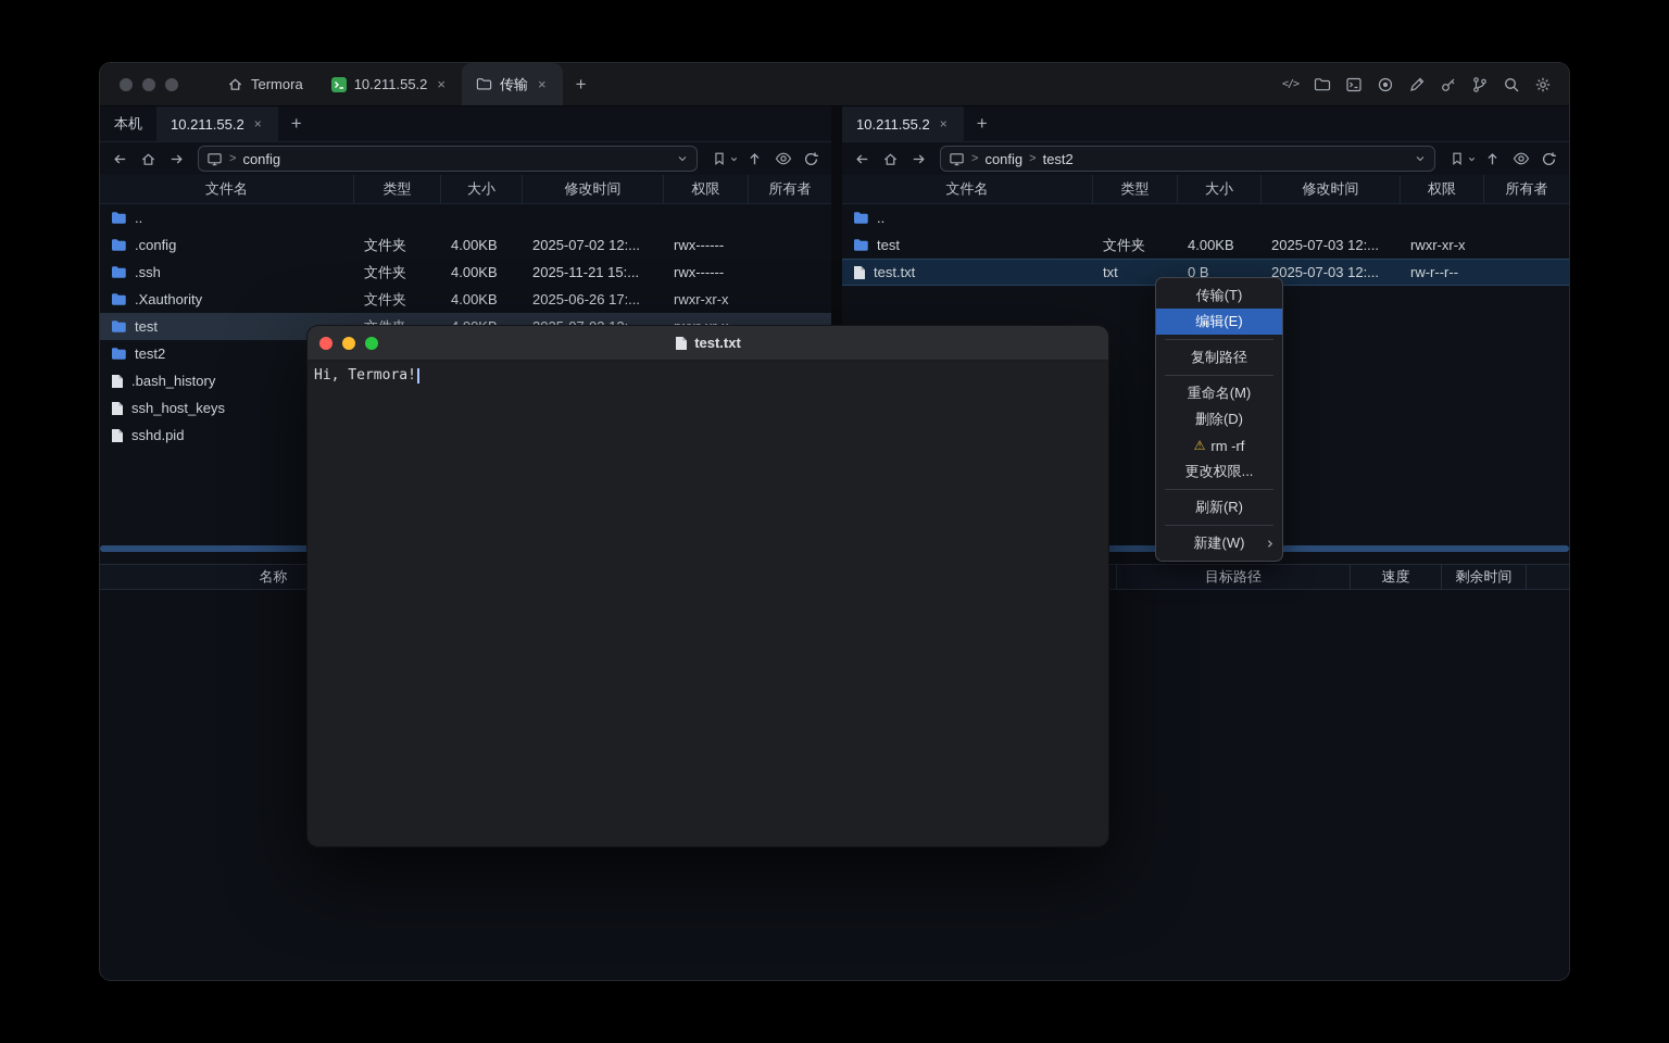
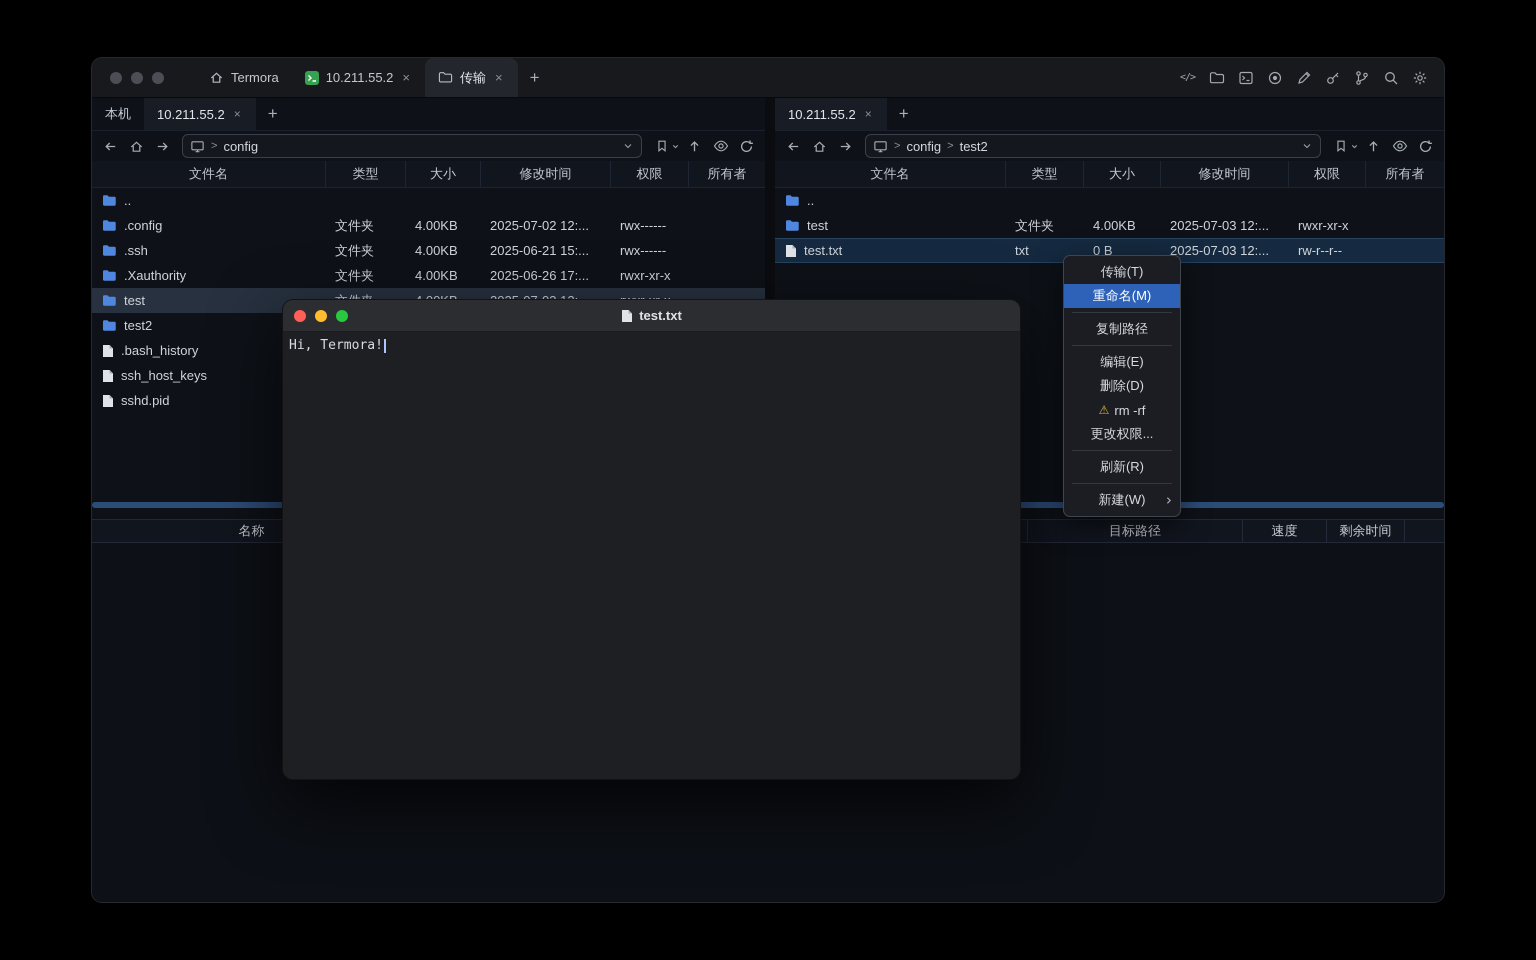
  Termora
  10.211.55.2
  ×
  传输
  ×
  +
  </>
  本机
  10.211.55.2
  ×
  +
  >
  config
  文件名
  类型
  大小
  修改时间
  权限
  所有者
  ..
  .config
  文件夹
  4.00KB
  2025-07-02 12:...
  rwx------
  .ssh
  文件夹
  4.00KB
- 2025-11-21 15:...
+ 2025-06-21 15:...
  rwx------
  .Xauthority
  文件夹
  4.00KB
  2025-06-26 17:...
  rwxr-xr-x
  test
  test2
  .bash_history
  ssh_host_keys
  sshd.pid
  10.211.55.2
  ×
  +
  >
  config
  >
  test2
  文件名
  类型
  大小
  修改时间
  权限
  所有者
  ..
  test
  文件夹
  4.00KB
  2025-07-03 12:...
  rwxr-xr-x
  test.txt
  txt
  0 B
  2025-07-03 12:...
  rw-r--r--
  名称
  目标路径
  速度
  剩余时间
  传输(T)
- 编辑(E)
+ 重命名(M)
  复制路径
- 重命名(M)
+ 编辑(E)
  删除(D)
  ⚠
  rm -rf
  更改权限...
  刷新(R)
  新建(W)
  test.txt
  Hi, Termora!
